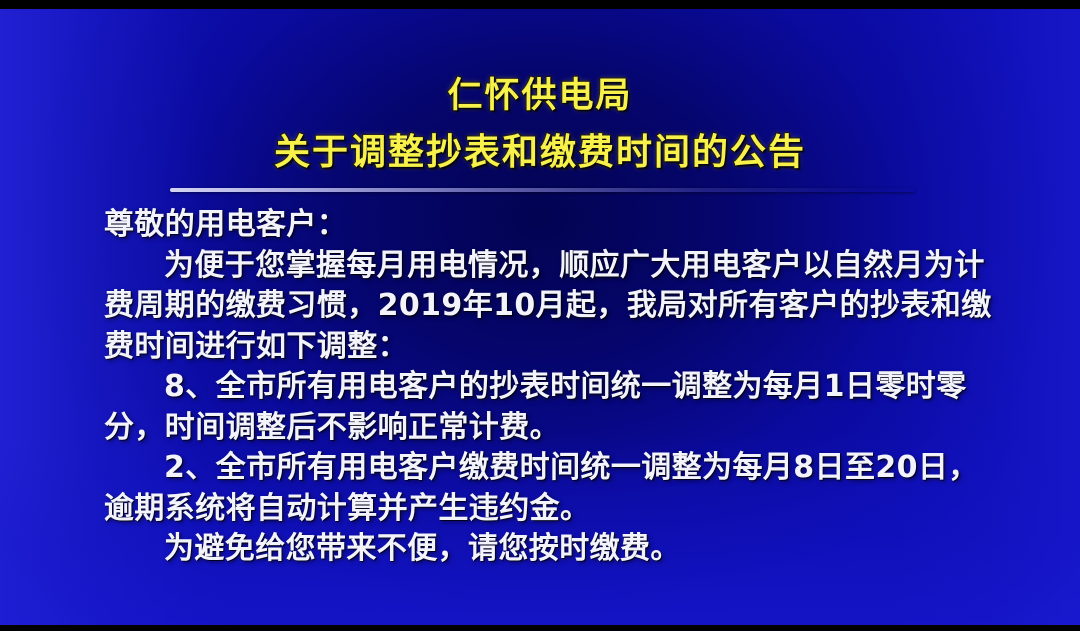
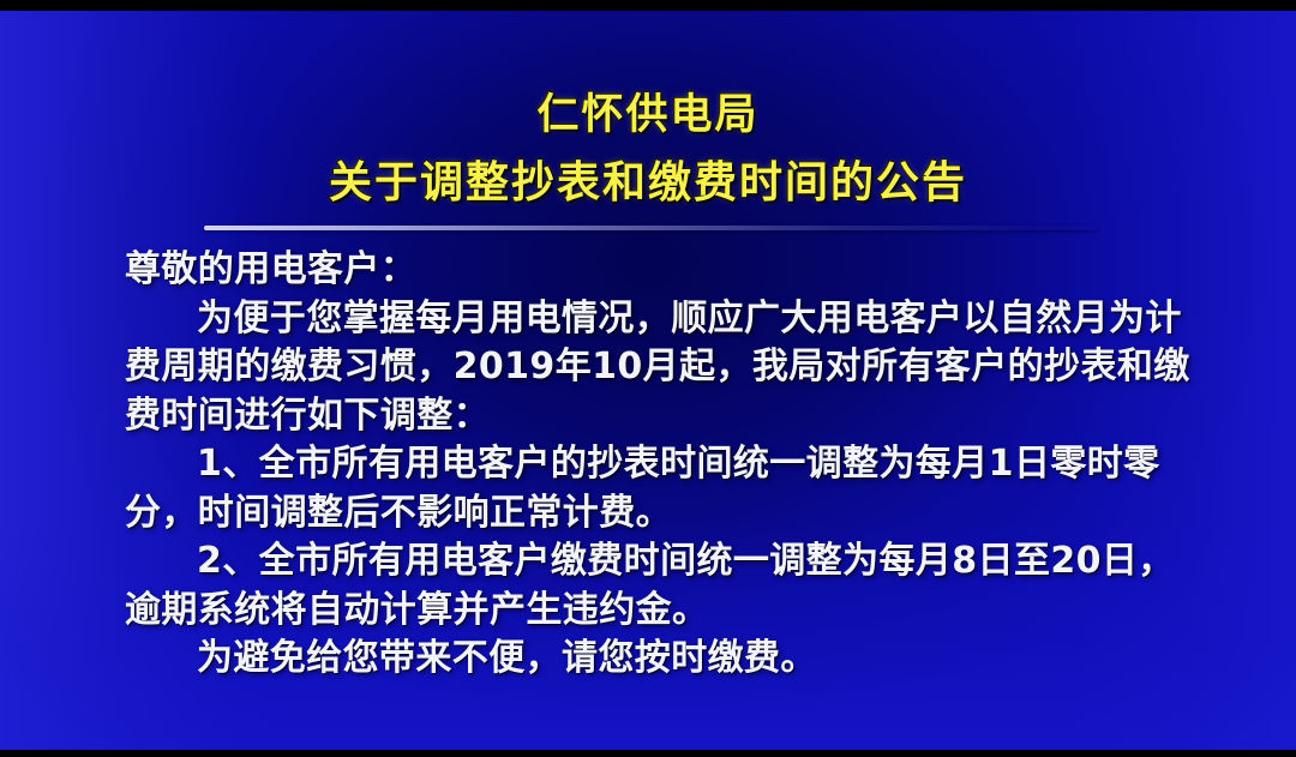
  仁怀供电局
  关于调整抄表和缴费时间的公告
  尊敬的用电客户：
  为便于您掌握每月用电情况，顺应广大用电客户以自然月为计费周期的缴费习惯，2019年10月起，我局对所有客户的抄表和缴费时间进行如下调整：
- 8、全市所有用电客户的抄表时间统一调整为每月1日零时零分，时间调整后不影响正常计费。
+ 1、全市所有用电客户的抄表时间统一调整为每月1日零时零分，时间调整后不影响正常计费。
  2、全市所有用电客户缴费时间统一调整为每月8日至20日，逾期系统将自动计算并产生违约金。
  为避免给您带来不便，请您按时缴费。
